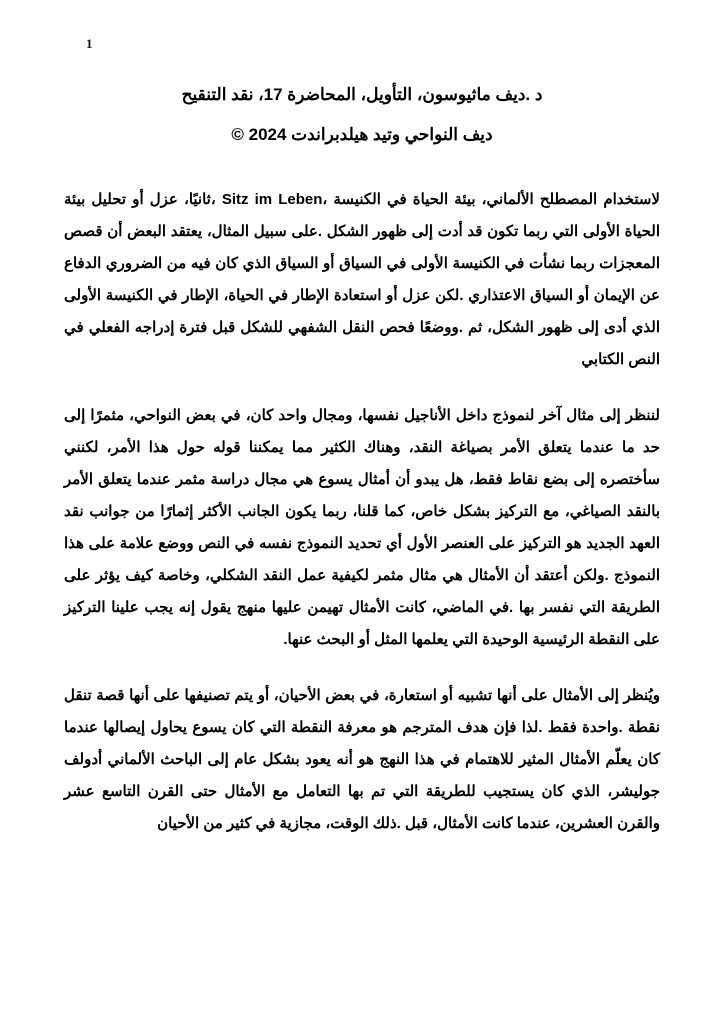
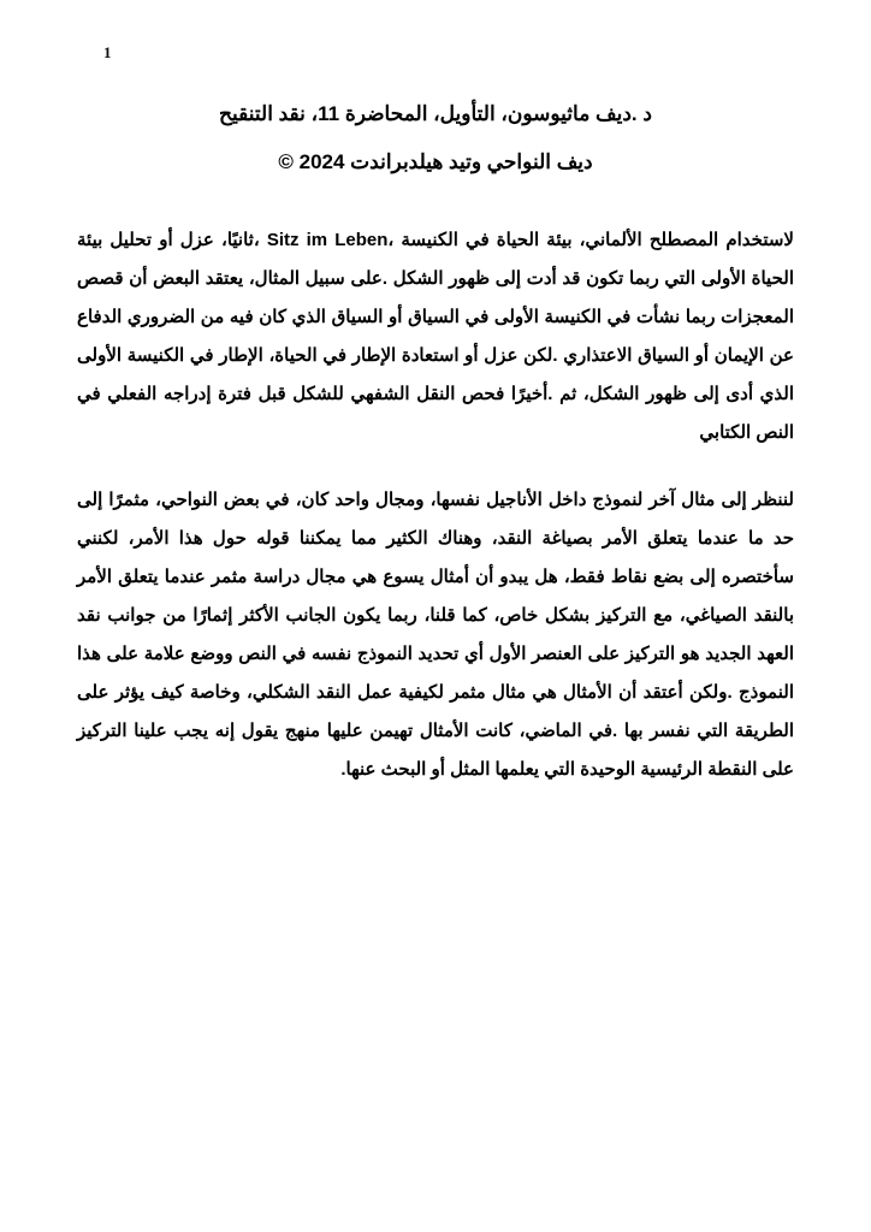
  1
- د .ديف ماثيوسون، التأويل، المحاضرة 17، نقد التنقيح
+ د .ديف ماثيوسون، التأويل، المحاضرة 11، نقد التنقيح
  ديف النواحي وتيد هيلدبراندت 2024 ©
- لاستخدام المصطلح الألماني، بيئة الحياة في الكنيسة ،Sitz im Leben ،ثانيًا، عزل أو تحليل بيئة الحياة الأولى التي ربما تكون قد أدت إلى ظهور الشكل .على سبيل المثال، يعتقد البعض أن قصص المعجزات ربما نشأت في الكنيسة الأولى في السياق أو السياق الذي كان فيه من الضروري الدفاع عن الإيمان أو السياق الاعتذاري .لكن عزل أو استعادة الإطار في الحياة، الإطار في الكنيسة الأولى الذي أدى إلى ظهور الشكل، ثم .ووضعًا فحص النقل الشفهي للشكل قبل فترة إدراجه الفعلي في النص الكتابي
+ لاستخدام المصطلح الألماني، بيئة الحياة في الكنيسة ،Sitz im Leben ،ثانيًا، عزل أو تحليل بيئة الحياة الأولى التي ربما تكون قد أدت إلى ظهور الشكل .على سبيل المثال، يعتقد البعض أن قصص المعجزات ربما نشأت في الكنيسة الأولى في السياق أو السياق الذي كان فيه من الضروري الدفاع عن الإيمان أو السياق الاعتذاري .لكن عزل أو استعادة الإطار في الحياة، الإطار في الكنيسة الأولى الذي أدى إلى ظهور الشكل، ثم .أخيرًا فحص النقل الشفهي للشكل قبل فترة إدراجه الفعلي في النص الكتابي
  لننظر إلى مثال آخر لنموذج داخل الأناجيل نفسها، ومجال واحد كان، في بعض النواحي، مثمرًا إلى حد ما عندما يتعلق الأمر بصياغة النقد، وهناك الكثير مما يمكننا قوله حول هذا الأمر، لكنني سأختصره إلى بضع نقاط فقط، هل يبدو أن أمثال يسوع هي مجال دراسة مثمر عندما يتعلق الأمر بالنقد الصياغي، مع التركيز بشكل خاص، كما قلنا، ربما يكون الجانب الأكثر إثمارًا من جوانب نقد العهد الجديد هو التركيز على العنصر الأول أي تحديد النموذج نفسه في النص ووضع علامة على هذا النموذج .ولكن أعتقد أن الأمثال هي مثال مثمر لكيفية عمل النقد الشكلي، وخاصة كيف يؤثر على الطريقة التي نفسر بها .في الماضي، كانت الأمثال تهيمن عليها منهج يقول إنه يجب علينا التركيز على النقطة الرئيسية الوحيدة التي يعلمها المثل أو البحث عنها.
- ويُنظر إلى الأمثال على أنها تشبيه أو استعارة، في بعض الأحيان، أو يتم تصنيفها على أنها قصة تنقل نقطة .واحدة فقط .لذا فإن هدف المترجم هو معرفة النقطة التي كان يسوع يحاول إيصالها عندما كان يعلّم الأمثال المثير للاهتمام في هذا النهج هو أنه يعود بشكل عام إلى الباحث الألماني أدولف جوليشر، الذي كان يستجيب للطريقة التي تم بها التعامل مع الأمثال حتى القرن التاسع عشر والقرن العشرين، عندما كانت الأمثال، قبل .ذلك الوقت، مجازية في كثير من الأحيان
